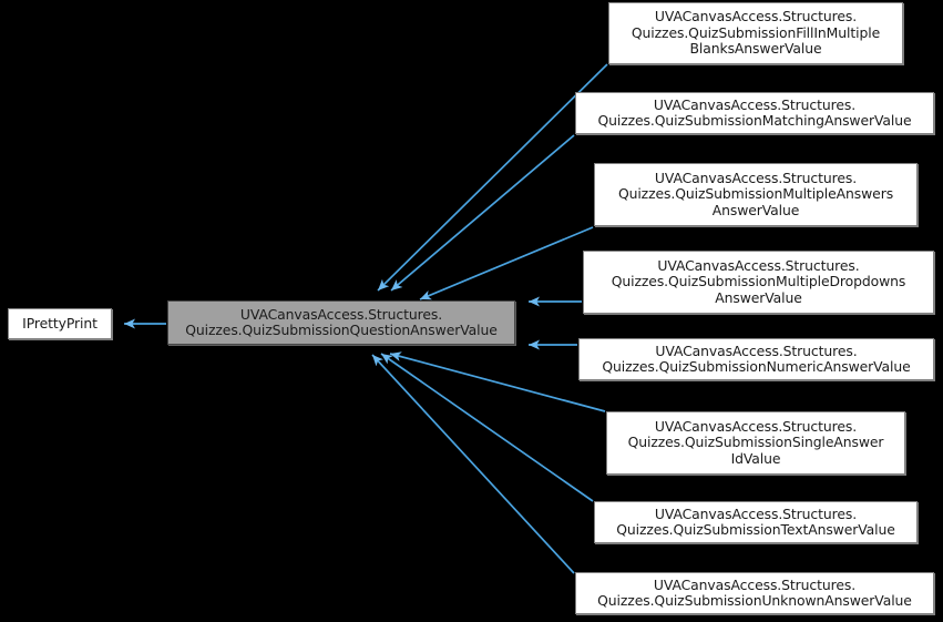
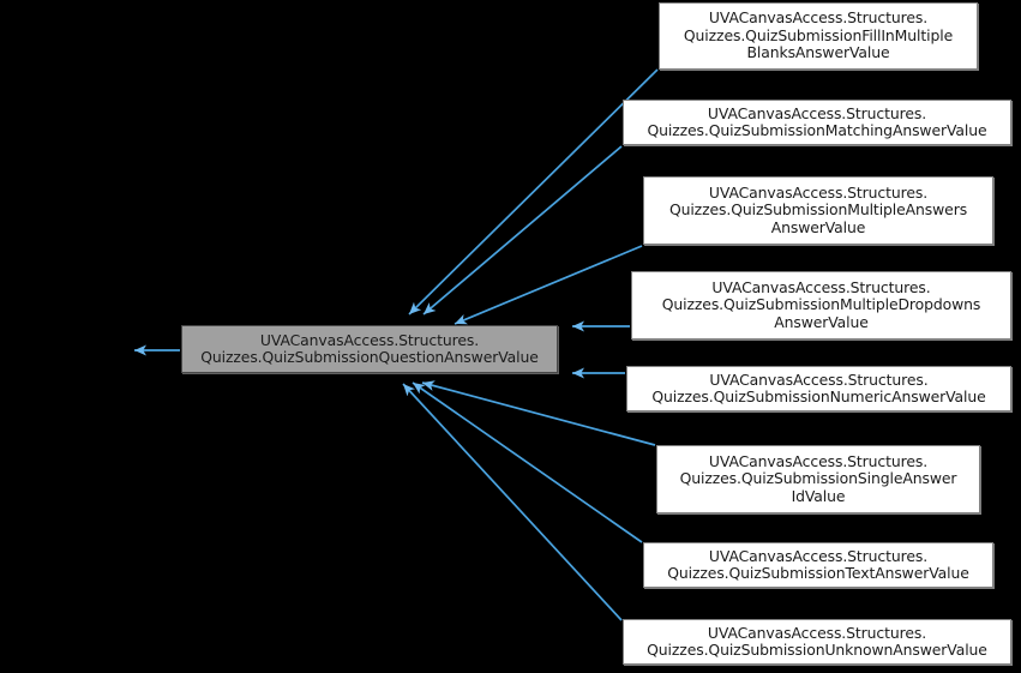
- IPrettyPrint
  UVACanvasAccess.Structures.
  Quizzes.QuizSubmissionQuestionAnswerValue
  UVACanvasAccess.Structures.
  Quizzes.QuizSubmissionFillInMultiple
  BlanksAnswerValue
  UVACanvasAccess.Structures.
  Quizzes.QuizSubmissionMatchingAnswerValue
  UVACanvasAccess.Structures.
  Quizzes.QuizSubmissionMultipleAnswers
  AnswerValue
  UVACanvasAccess.Structures.
  Quizzes.QuizSubmissionMultipleDropdowns
  AnswerValue
  UVACanvasAccess.Structures.
  Quizzes.QuizSubmissionNumericAnswerValue
  UVACanvasAccess.Structures.
  Quizzes.QuizSubmissionSingleAnswer
  IdValue
  UVACanvasAccess.Structures.
  Quizzes.QuizSubmissionTextAnswerValue
  UVACanvasAccess.Structures.
  Quizzes.QuizSubmissionUnknownAnswerValue
